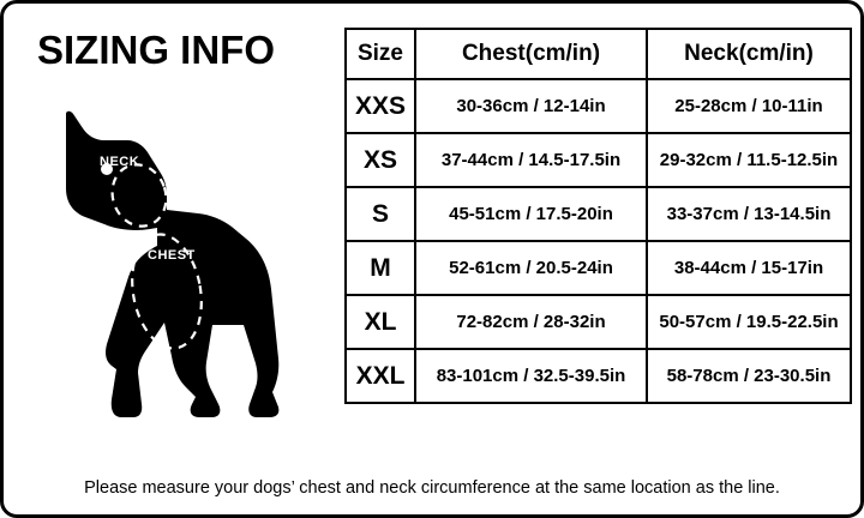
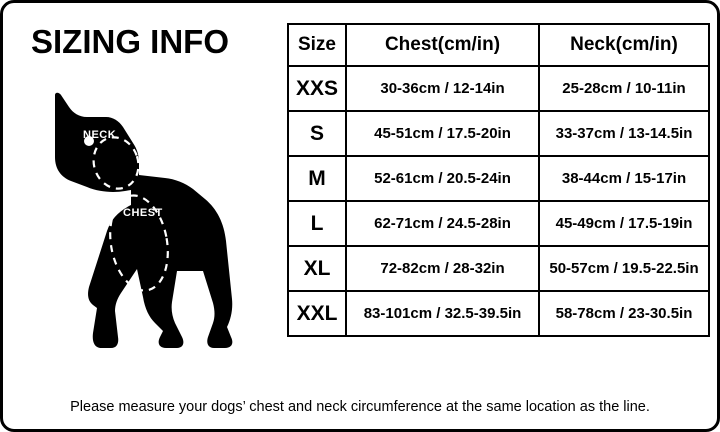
  SIZING INFO
  NECK
  CHEST
  Size	Chest(cm/in)	Neck(cm/in)
  XXS	30-36cm / 12-14in	25-28cm / 10-11in
- XS	37-44cm / 14.5-17.5in	29-32cm / 11.5-12.5in
  S	45-51cm / 17.5-20in	33-37cm / 13-14.5in
  M	52-61cm / 20.5-24in	38-44cm / 15-17in
+ L	62-71cm / 24.5-28in	45-49cm / 17.5-19in
  XL	72-82cm / 28-32in	50-57cm / 19.5-22.5in
  XXL	83-101cm / 32.5-39.5in	58-78cm / 23-30.5in
  Please measure your dogs’ chest and neck circumference at the same location as the line.
